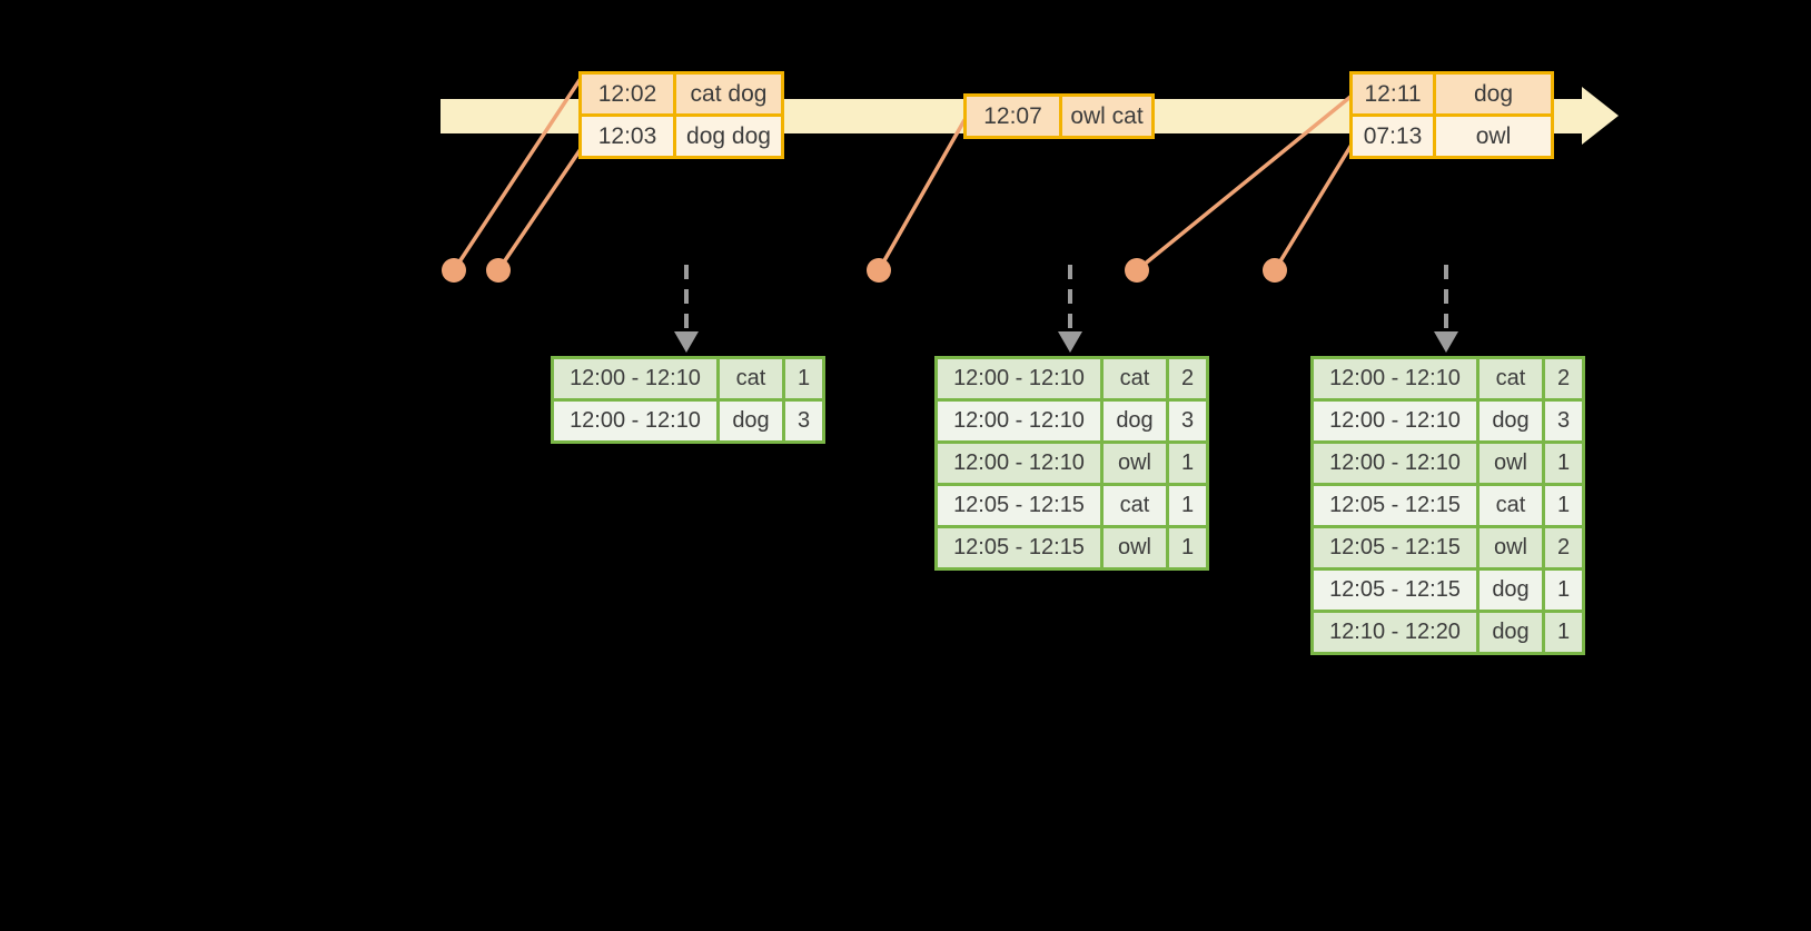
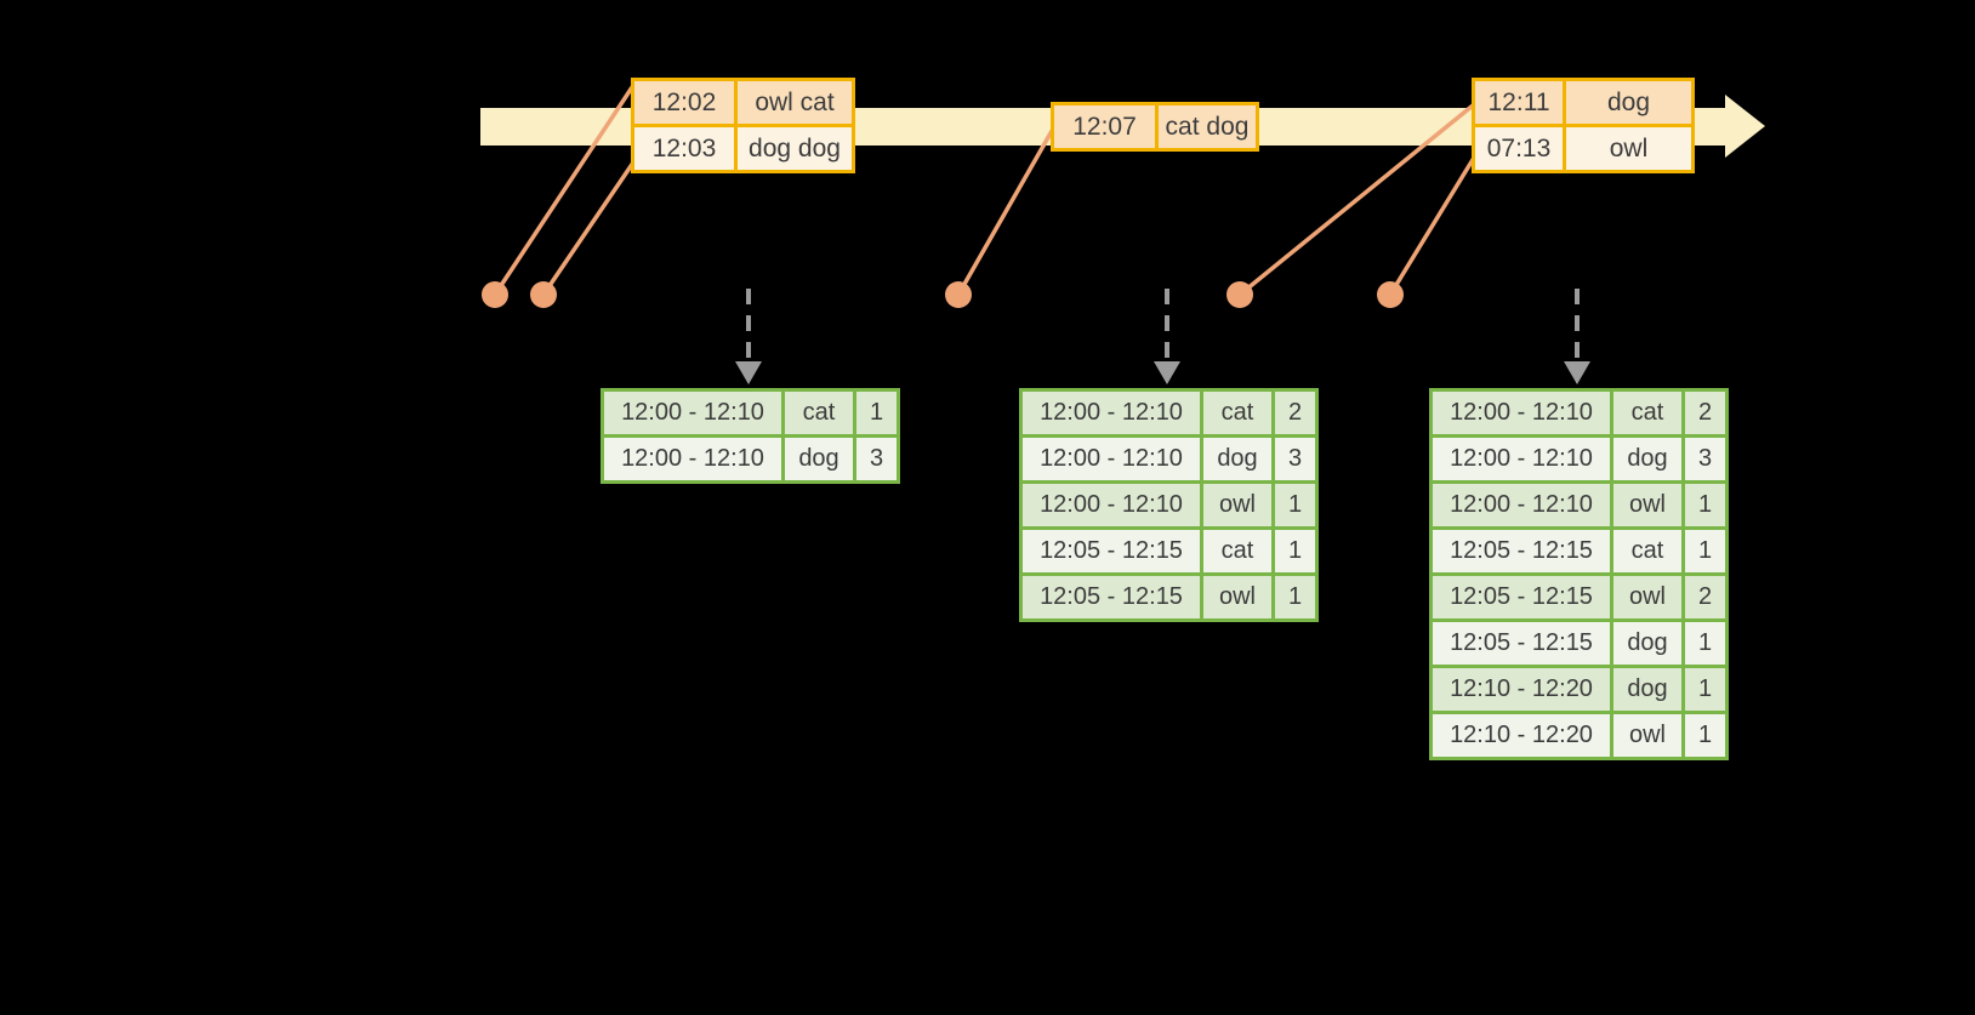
- 12:02	cat dog
+ 12:02	owl cat
  12:03	dog dog
- 12:07	owl cat
+ 12:07	cat dog
  12:11	dog
  07:13	owl
  12:00 - 12:10	cat	1
  12:00 - 12:10	dog	3
  12:00 - 12:10	cat	2
  12:00 - 12:10	dog	3
  12:00 - 12:10	owl	1
  12:05 - 12:15	cat	1
  12:05 - 12:15	owl	1
  12:00 - 12:10	cat	2
  12:00 - 12:10	dog	3
  12:00 - 12:10	owl	1
  12:05 - 12:15	cat	1
  12:05 - 12:15	owl	2
  12:05 - 12:15	dog	1
  12:10 - 12:20	dog	1
+ 12:10 - 12:20	owl	1
